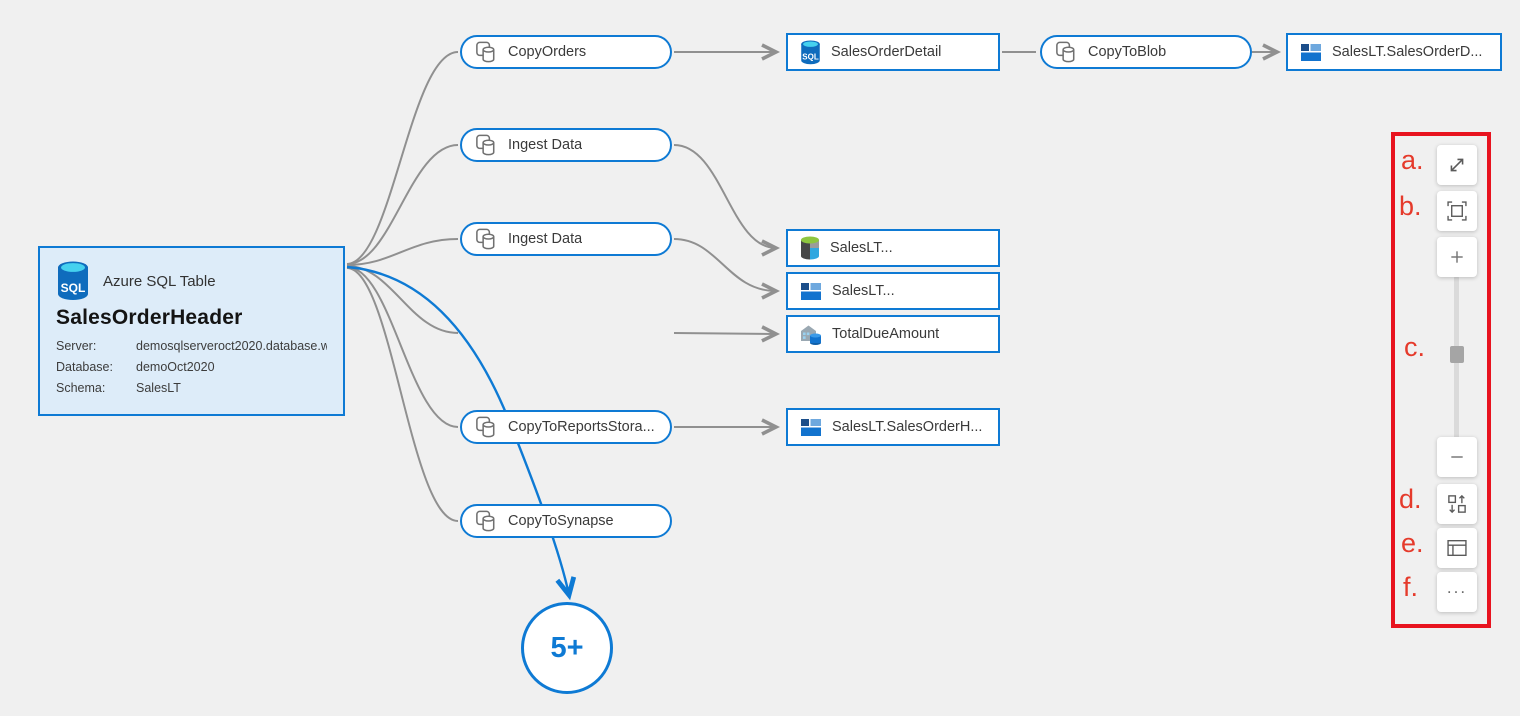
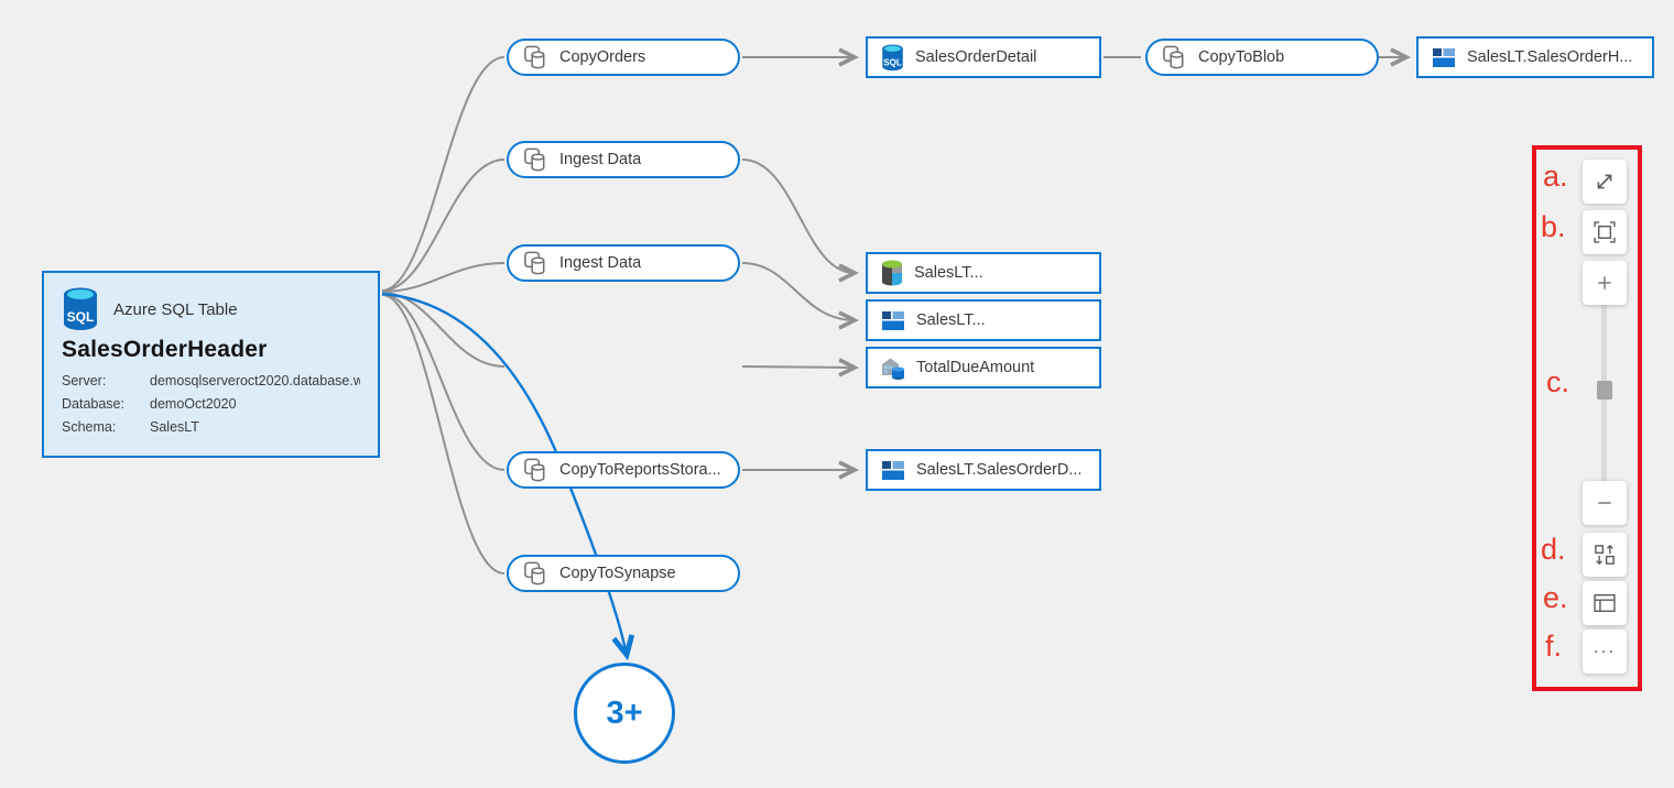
  SQL
  Azure SQL Table
  SalesOrderHeader
  Server:
  demosqlserveroct2020.database.w
  Database:
  demoOct2020
  Schema:
  SalesLT
  CopyOrders
  Ingest Data
  Ingest Data
  CopyToReportsStora...
  CopyToSynapse
  CopyToBlob
  SQL
  SalesOrderDetail
- SalesLT.SalesOrderD...
+ SalesLT.SalesOrderH...
  SalesLT...
  SalesLT...
  TotalDueAmount
- SalesLT.SalesOrderH...
+ SalesLT.SalesOrderD...
- 5+
+ 3+
  a.
  b.
  c.
  d.
  e.
  ...
  f.
